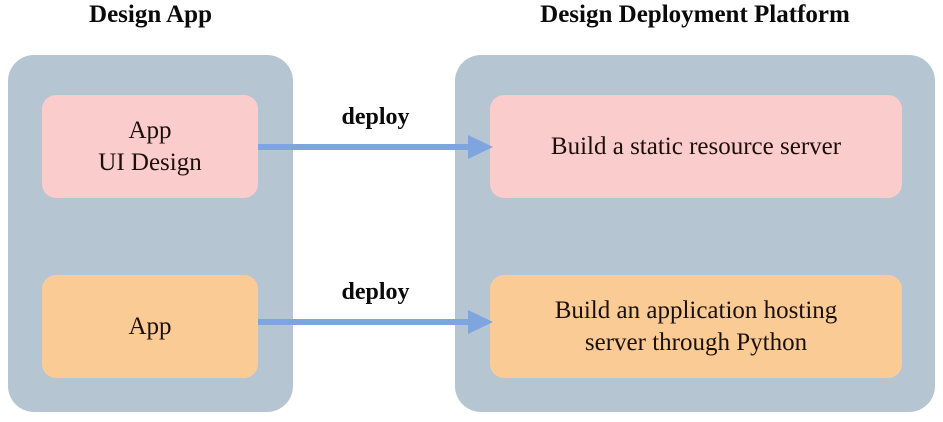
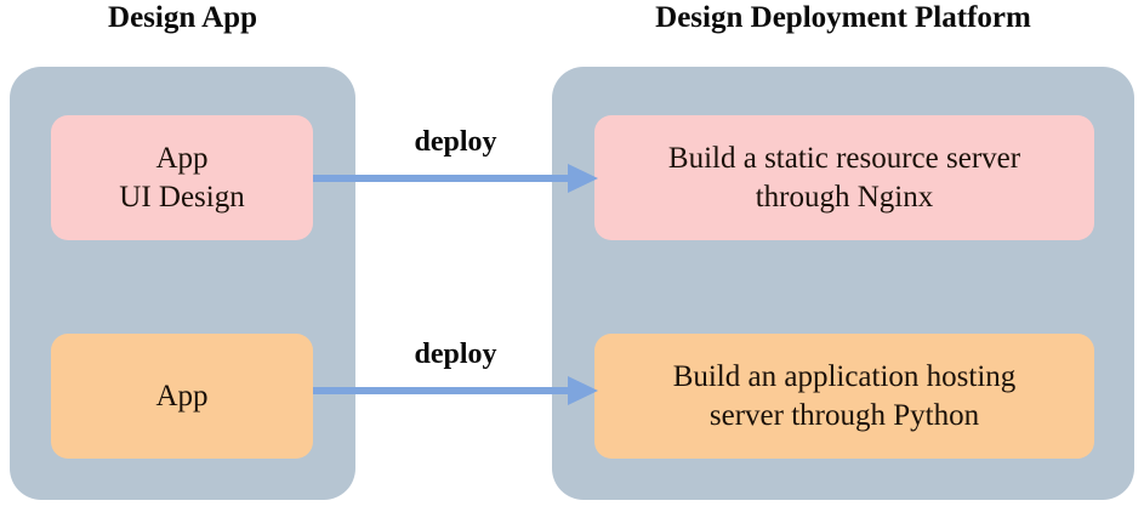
  Design App
  Design Deployment Platform
  App
  UI Design
  App
  Build a static resource server
+ through Nginx
  Build an application hosting
  server through Python
  deploy
  deploy
